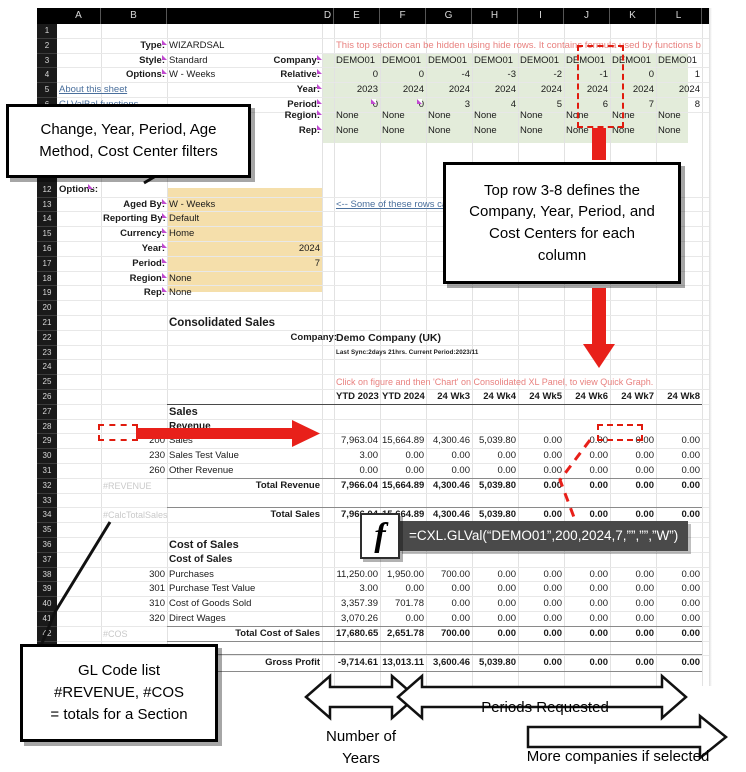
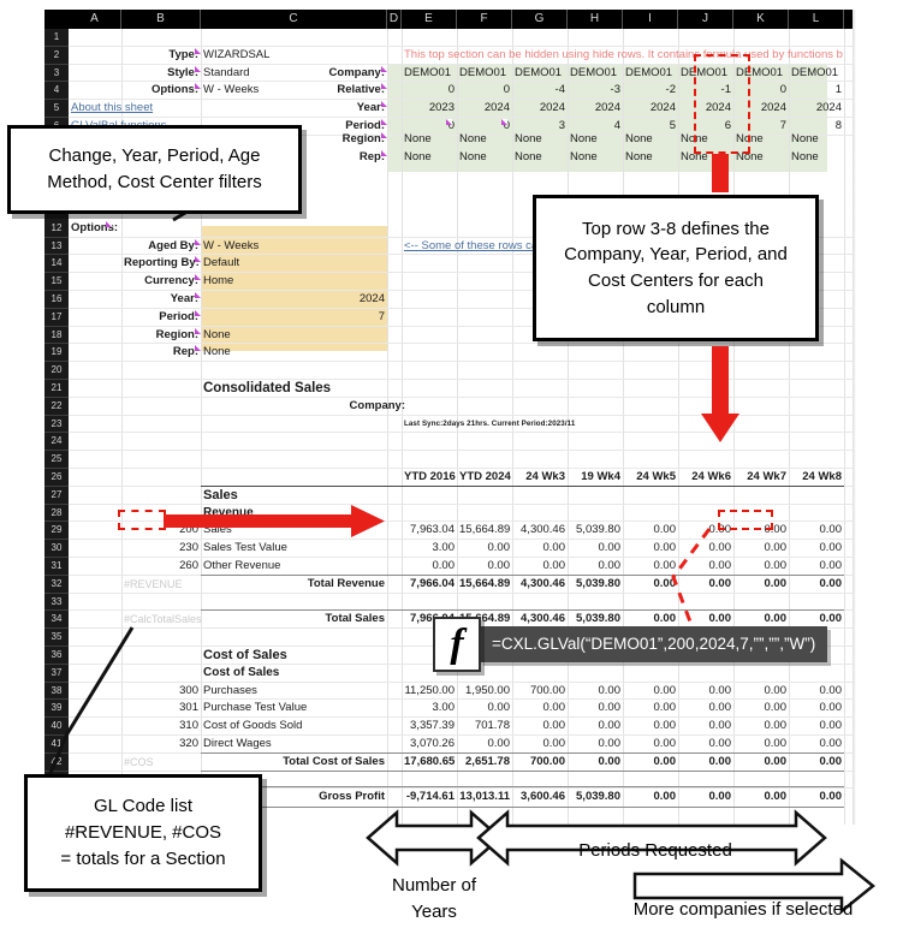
  A
  B
+ C
  D
  E
  F
  G
  H
  I
  J
  K
  L
  1
  2
  3
  4
  5
  12
  13
  14
  15
  16
  17
  18
  19
  20
  21
  22
  23
  24
  25
  26
  27
  28
  29
  30
  31
  32
  33
  34
  35
  36
  37
  38
  39
  40
  41
  Type:
  WIZARDSAL
  Style:
  Standard
  Options:
  W - Weeks
  About this sheet
  This top section can be hidden using hide rows. It contains formula used by functions b
  Company:
  Relative:
  Year:
  Period:
  Region:
  Rep:
  DEMO01
  0
  2023
  0
  None
  None
  DEMO01
  0
  2024
  0
  None
  None
  DEMO01
  -4
  2024
  3
  None
  None
  DEMO01
  -3
  2024
  4
  None
  None
  DEMO01
  -2
  2024
  5
  None
  None
  DEMO01
  -1
  2024
  6
  None
  None
  DEMO01
  0
  2024
  7
  None
  None
  DEMO01
  1
  2024
  8
  None
  None
  Options:
  Aged By:
  W - Weeks
  Reporting By:
  Default
  Currency:
  Home
  Year:
  2024
  Period:
  7
  Region:
  None
  Rep:
  None
  <-- Some of these rows c
  Consolidated Sales
  Company:
- Demo Company (UK)
- Click on figure and then 'Chart' on Consolidated XL Panel, to view Quick Graph.
- YTD 2023
+ YTD 2016
  YTD 2024
  24 Wk3
- 24 Wk4
+ 19 Wk4
  24 Wk5
  24 Wk6
  24 Wk7
  24 Wk8
  Sales
  Revenue
  200
  Sales
  7,963.04
  15,664.89
  4,300.46
  5,039.80
  0.00
  0.00
  0.00
  0.00
  230
  Sales Test Value
  3.00
  0.00
  0.00
  0.00
  0.00
  0.00
  0.00
  0.00
  260
  Other Revenue
  0.00
  0.00
  0.00
  0.00
  0.00
  0.00
  0.00
  0.00
  #REVENUE
  Total Revenue
  7,966.04
  15,664.89
  4,300.46
  5,039.80
  0.00
  0.00
  0.00
  0.00
  #CalcTotalSale
  Total Sales
  4,300.46
  5,039.80
  0.00
  0.00
  0.00
  0.00
  Cost of Sales
  Cost of Sales
  300
  Purchases
  11,250.00
  1,950.00
  700.00
  0.00
  0.00
  0.00
  0.00
  0.00
  301
  Purchase Test Value
  3.00
  0.00
  0.00
  0.00
  0.00
  0.00
  0.00
  0.00
  310
  Cost of Goods Sold
  3,357.39
  701.78
  0.00
  0.00
  0.00
  0.00
  0.00
  0.00
  320
  Direct Wages
  3,070.26
  0.00
  0.00
  0.00
  0.00
  0.00
  0.00
  0.00
  #COS
  Total Cost of Sales
  17,680.65
  2,651.78
  700.00
  0.00
  0.00
  0.00
  0.00
  0.00
  Gross Profit
  -9,714.61
  13,013.11
  3,600.46
  5,039.80
  0.00
  0.00
  0.00
  0.00
  Change, Year, Period, Age
  Method, Cost Center filters
  Top row 3-8 defines the
  Company, Year, Period, and
  Cost Centers for each
  column
  GL Code list
  #REVENUE, #COS
  = totals for a Section
  f
  =CXL.GLVal(“DEMO01”,200,2024,7,””,””,”W”)
  Number of
  Years
  Periods Requested
  More companies if selected
